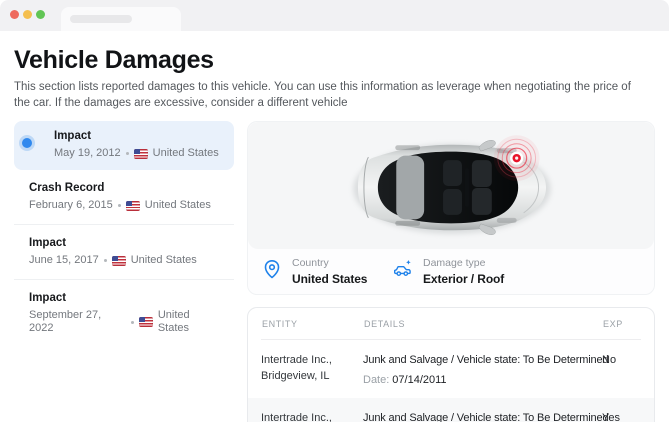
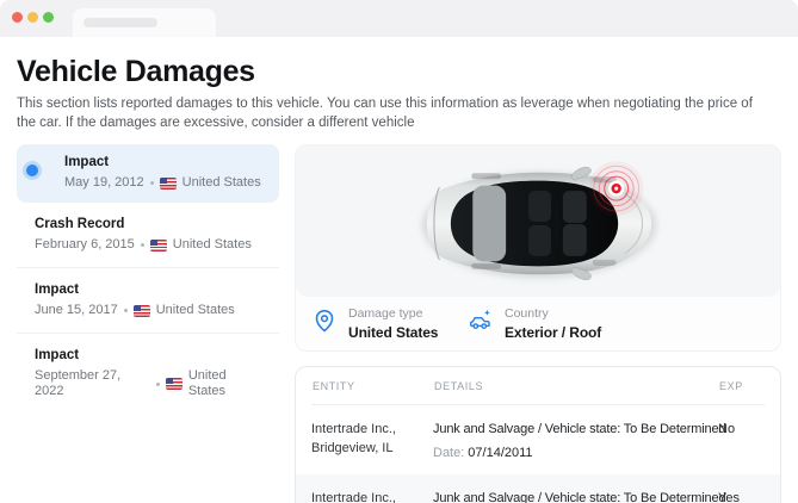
  Vehicle Damages
  This section lists reported damages to this vehicle. You can use this information as leverage when negotiating the price of
  the car. If the damages are excessive, consider a different vehicle
  Impact
  May 19, 2012
  United States
  Crash Record
  February 6, 2015
  United States
  Impact
  June 15, 2017
  United States
  Impact
  September 27, 2022
  United States
- Country
+ Damage type
  United States
- Damage type
+ Country
  Exterior / Roof
  ENTITY
  DETAILS
  EXP
  Intertrade Inc.,
  Bridgeview, IL
  Junk and Salvage / Vehicle state: To Be Determine
  Date: 07/14/2011
  No
  Intertrade Inc.,
  Junk and Salvage / Vehicle state: To Be Determine
  Yes
